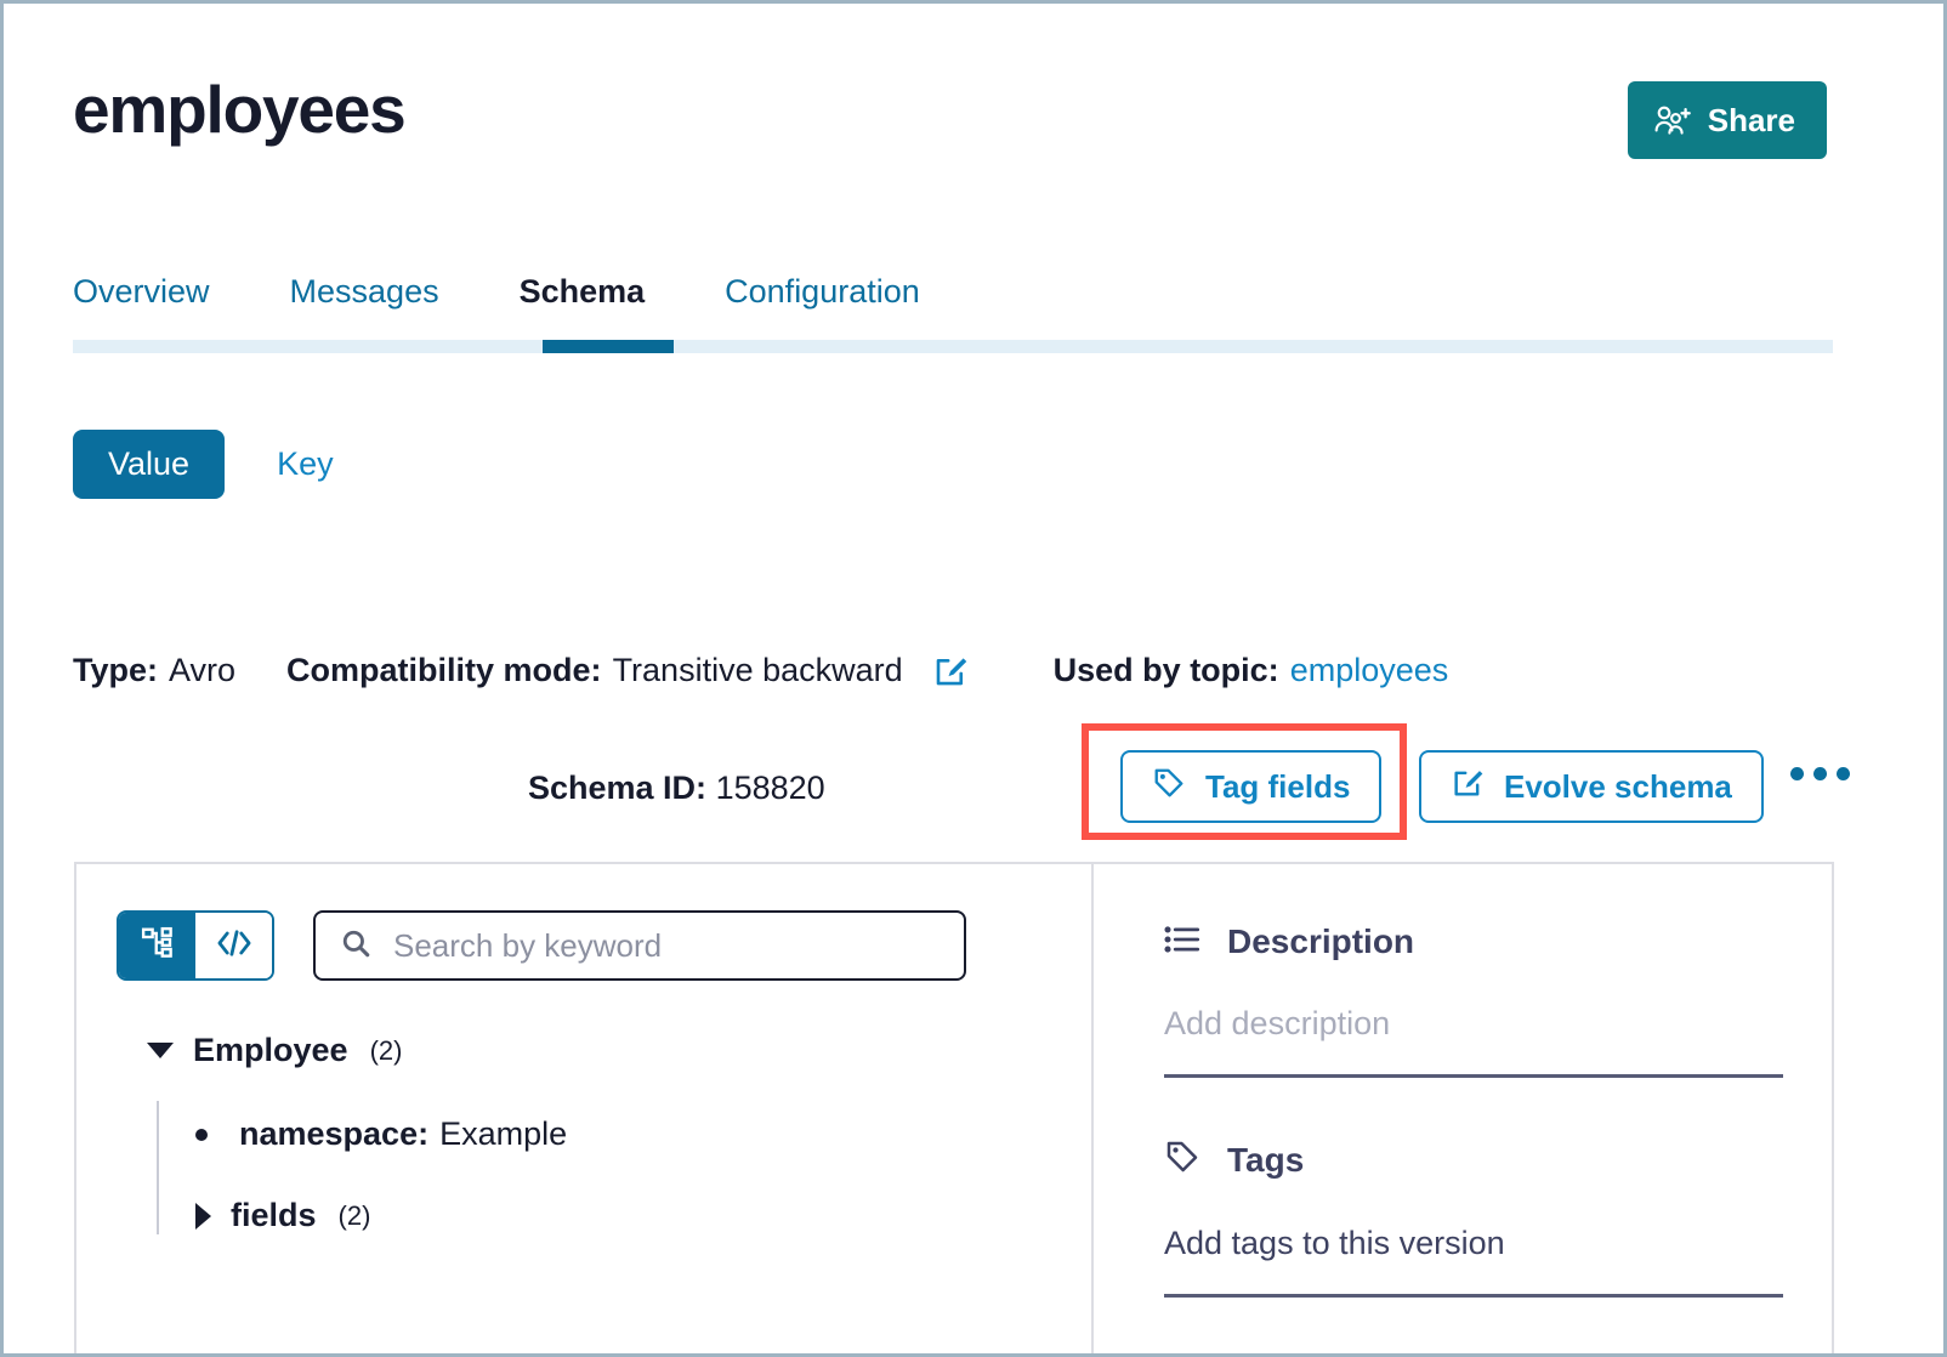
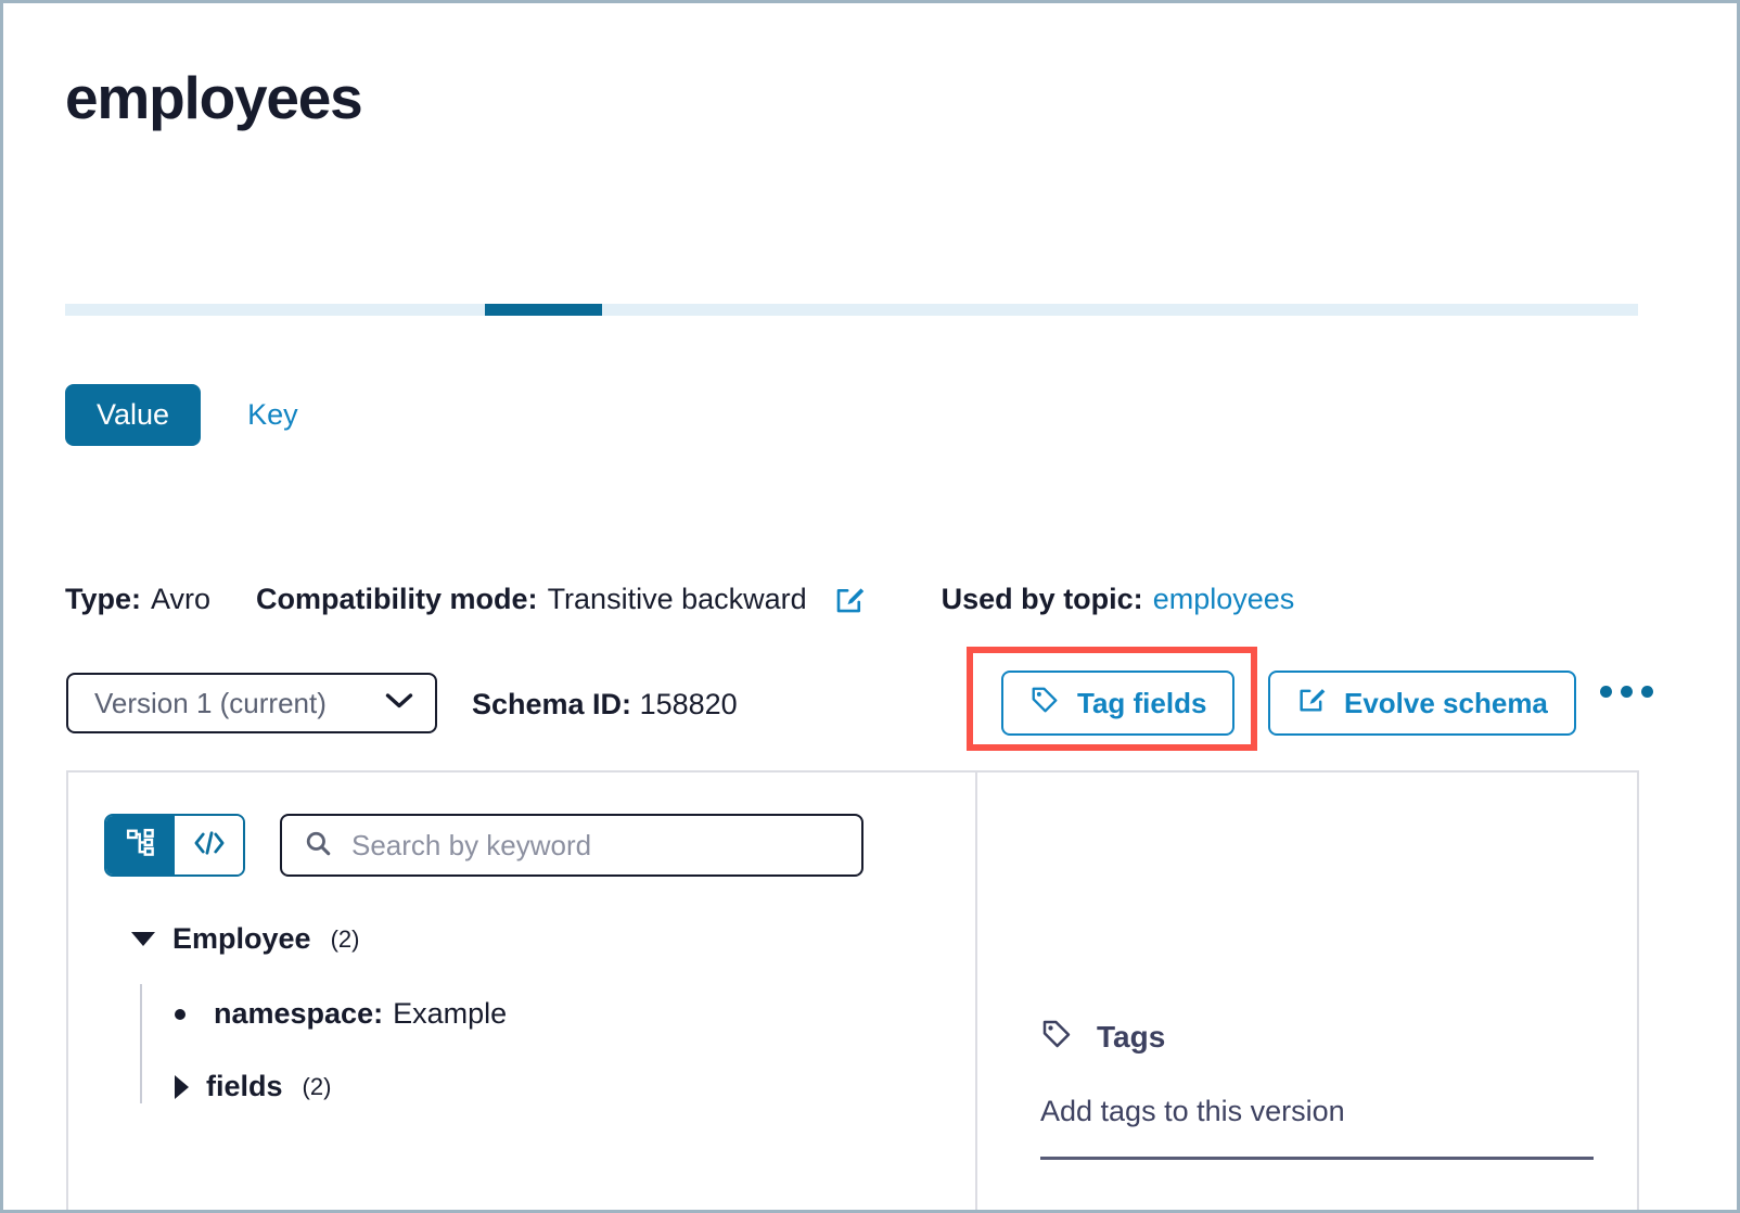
  employees
- Share
- Overview
- Messages
- Schema
- Configuration
  Value
  Key
  Type:
  Avro
  Compatibility mode:
  Transitive backward
  Used by topic:
  employees
+ Version 1 (current)
  Schema ID: 158820
  Tag fields
  Evolve schema
  Search by keyword
  Employee
  (2)
  namespace:
  Example
  fields
  (2)
- Description
- Add description
  Tags
  Add tags to this version
